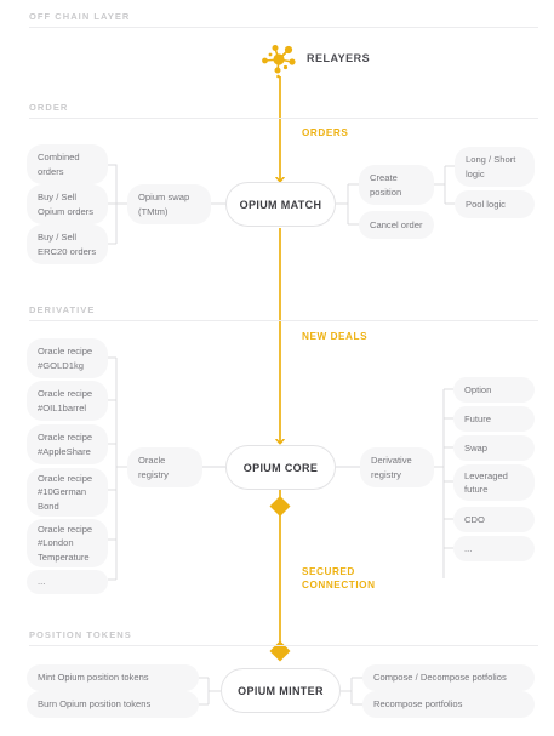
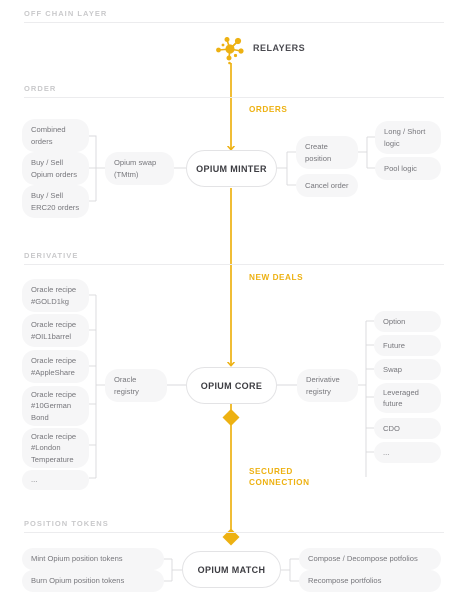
  OFF CHAIN LAYER
  ORDER
  DERIVATIVE
  POSITION TOKENS
  RELAYERS
  ORDERS
  NEW DEALS
  SECURED
  CONNECTION
- OPIUM MATCH
+ OPIUM MINTER
  OPIUM CORE
- OPIUM MINTER
+ OPIUM MATCH
  Combined
  orders
  Buy / Sell
  Opium orders
  Buy / Sell
  ERC20 orders
  Opium swap
  (TMtm)
  Create
  position
  Cancel order
  Long / Short
  logic
  Pool logic
  Oracle recipe
  #GOLD1kg
  Oracle recipe
  #OIL1barrel
  Oracle recipe
  #AppleShare
  Oracle recipe
  #10German
  Bond
  Oracle recipe
  #London
  Temperature
  ...
  Oracle
  registry
  Derivative
  registry
  Option
  Future
  Swap
  Leveraged
  future
  CDO
  ...
  Mint Opium position tokens
  Burn Opium position tokens
  Compose / Decompose potfolios
  Recompose portfolios
